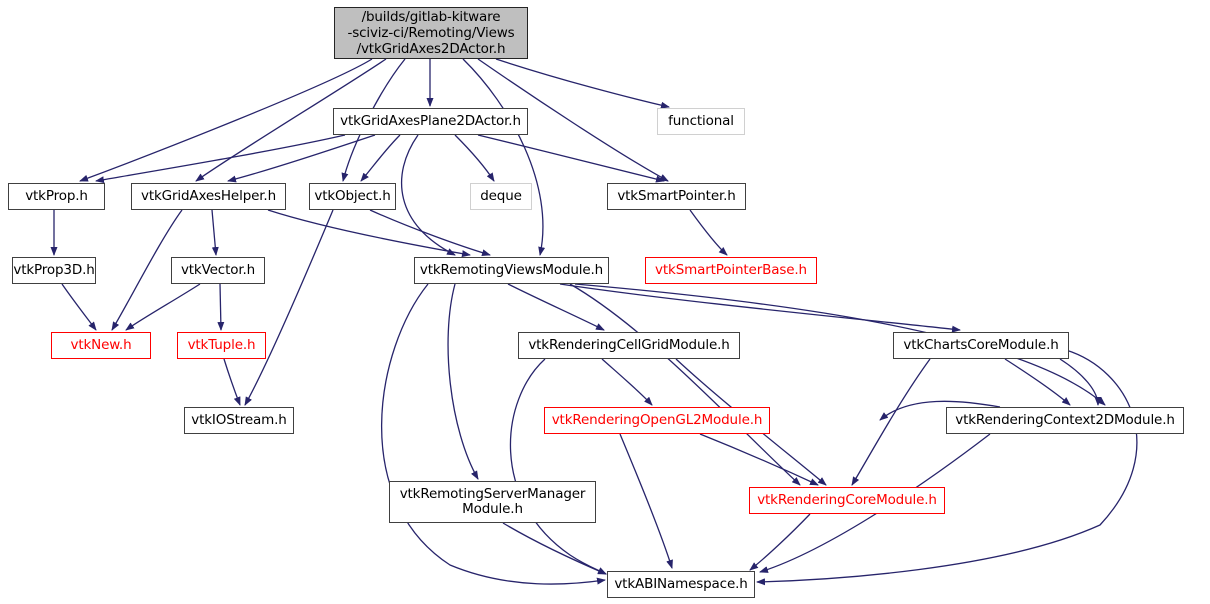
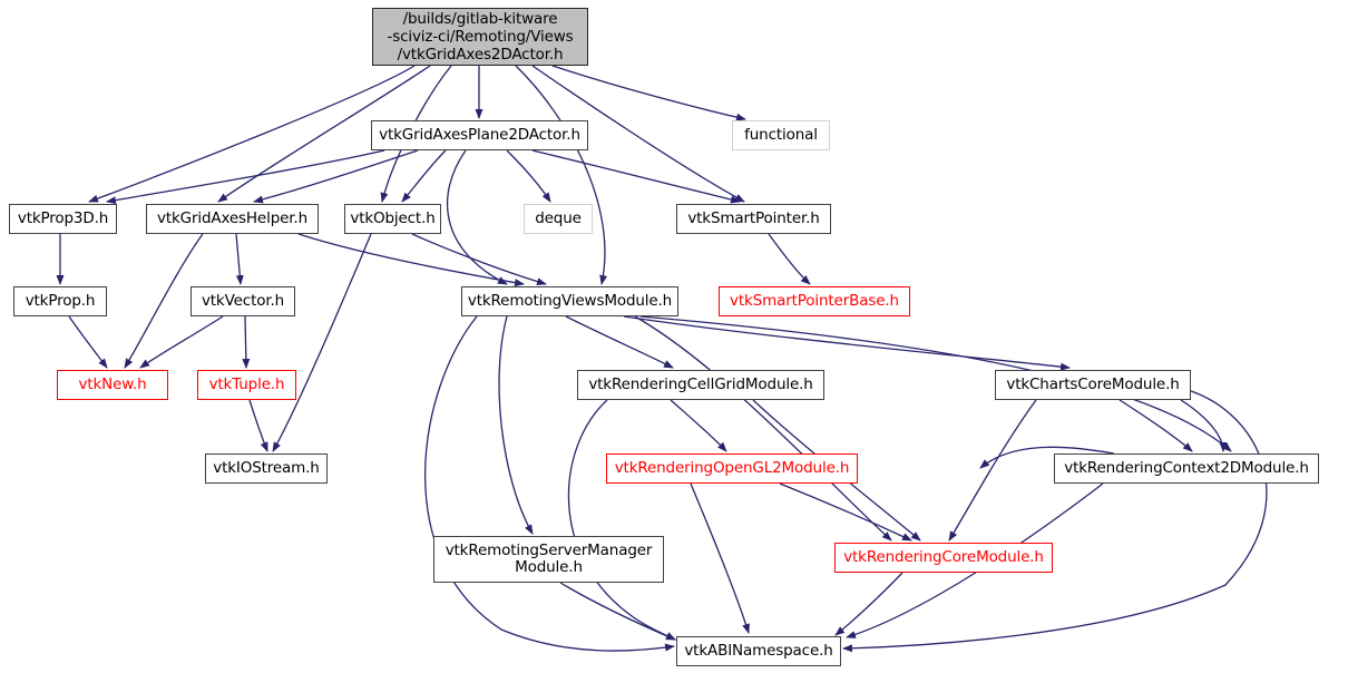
  /builds/gitlab-kitware
  -sciviz-ci/Remoting/Views
  /vtkGridAxes2DActor.h
  vtkGridAxesPlane2DActor.h
  functional
- vtkProp.h
+ vtkProp3D.h
  vtkGridAxesHelper.h
  vtkObject.h
  deque
  vtkSmartPointer.h
- vtkProp3D.h
+ vtkProp.h
  vtkVector.h
  vtkRemotingViewsModule.h
  vtkSmartPointerBase.h
  vtkNew.h
  vtkTuple.h
  vtkRenderingCellGridModule.h
  vtkChartsCoreModule.h
  vtkIOStream.h
  vtkRenderingOpenGL2Module.h
  vtkRenderingContext2DModule.h
  vtkRemotingServerManager
  Module.h
  vtkRenderingCoreModule.h
  vtkABINamespace.h
